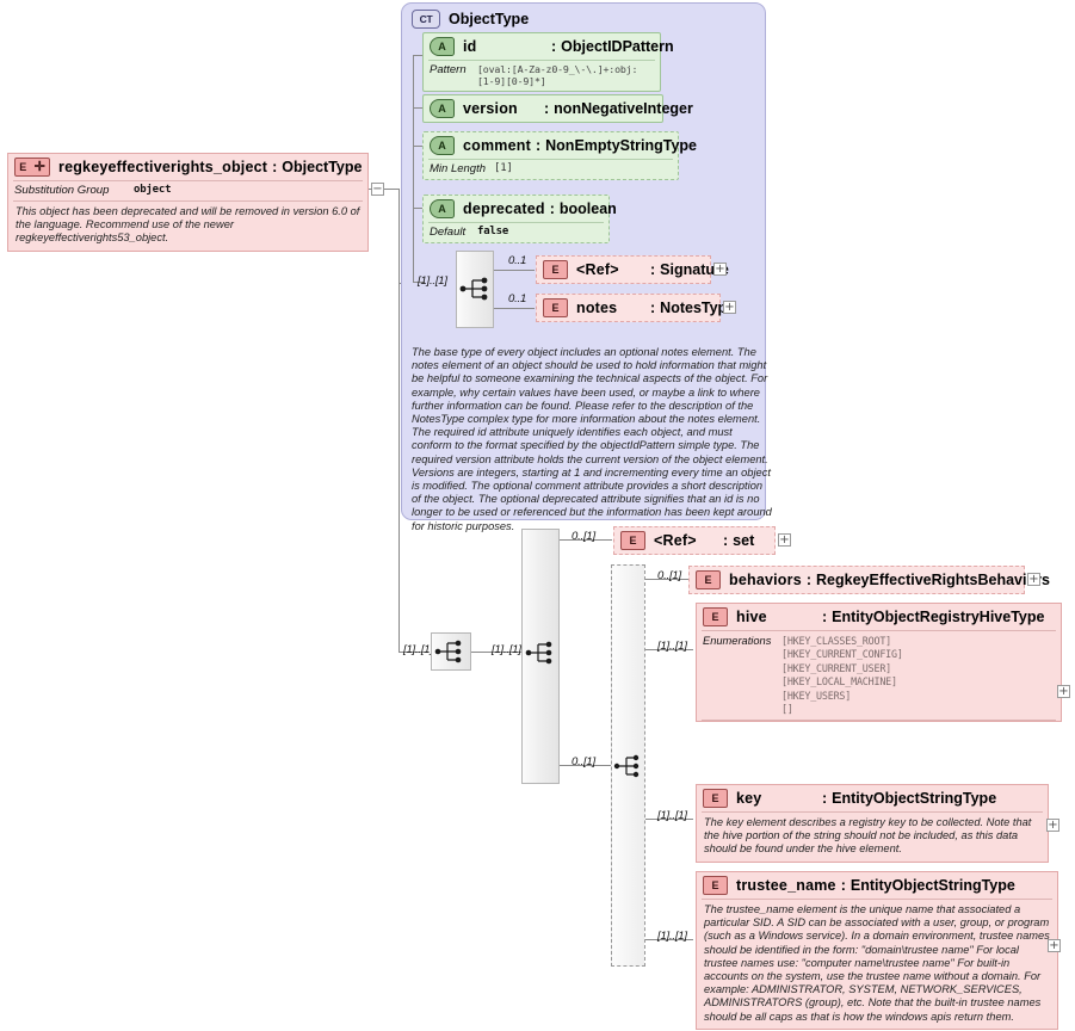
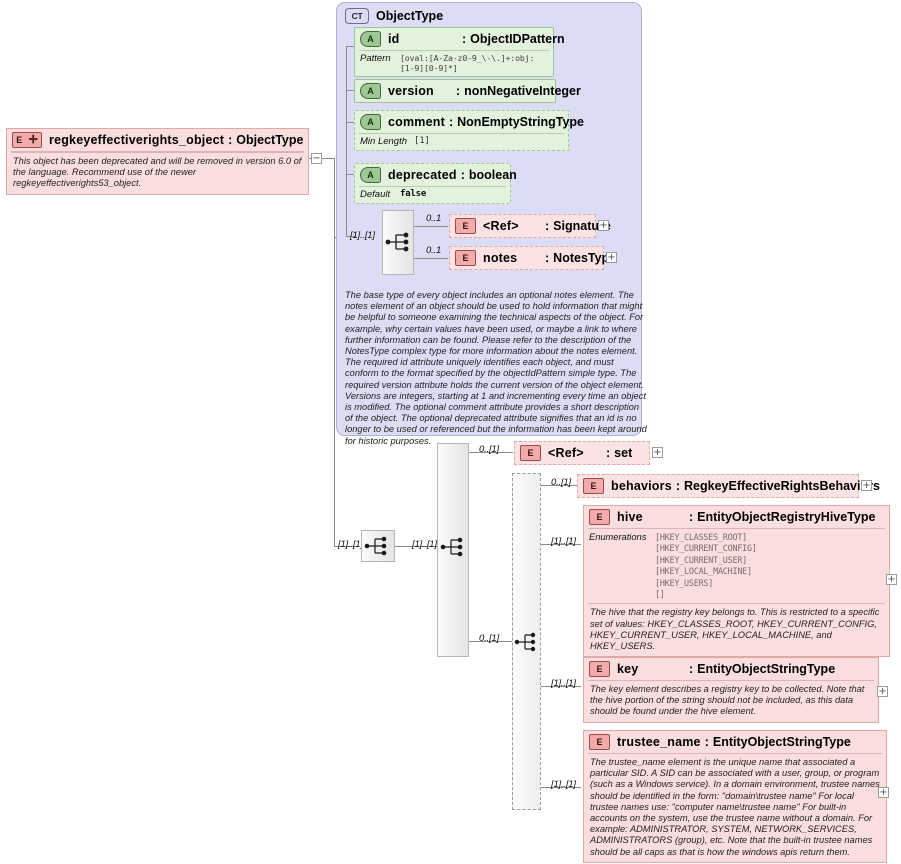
  E
  ✛
  regkeyeffectiverights_object
  :
  ObjectType
- Substitution Group
- object
  This object has been deprecated and will be removed in version 6.0 of the language. Recommend use of the newer regkeyeffectiverights53_object.
  −
  CT
  ObjectType
  A
  id
  :
  ObjectIDPattern
  Pattern
  [oval:[A-Za-z0-9_\-\.]+:obj:[1-9][0-9]*]
  A
  version
  :
  nonNegativeInteger
  A
  comment
  :
  NonEmptyStringType
  Min Length
  [1]
  A
  deprecated
  :
  boolean
  Default
  false
  [1]..[1]
  0..1
  0..1
  E
  <Ref>
  :
  Signatu
  +
  E
  notes
  :
  NotesTy
  +
  The base type of every object includes an optional notes element. The notes element of an object should be used to hold information that might be helpful to someone examining the technical aspects of the object. For example, why certain values have been used, or maybe a link to where further information can be found. Please refer to the description of the NotesType complex type for more information about the notes element. The required id attribute uniquely identifies each object, and must conform to the format specified by the objectIdPattern simple type. The required version attribute holds the current version of the object element. Versions are integers, starting at 1 and incrementing every time an object is modified. The optional comment attribute provides a short description of the object. The optional deprecated attribute signifies that an id is no longer to be used or referenced but the information has been kept around for historic purposes.
  [1]..[1
  [1]..[1]
  0..[1]
  E
  <Ref>
  :
  set
  +
  0..[1]
  0..[1]
  [1]..[1]
  [1]..[1]
  [1]..[1]
  E
  behaviors
  :
  RegkeyEffectiveRightsBehavis
  +
  E
  hive
  :
  EntityObjectRegistryHiveType
  Enumerations
  [HKEY_CLASSES_ROOT]
  [HKEY_CURRENT_CONFIG]
  [HKEY_CURRENT_USER]
  [HKEY_LOCAL_MACHINE]
  [HKEY_USERS]
  []
+ The hive that the registry key belongs to. This is restricted to a specific set of values: HKEY_CLASSES_ROOT, HKEY_CURRENT_CONFIG, HKEY_CURRENT_USER, HKEY_LOCAL_MACHINE, and HKEY_USERS.
  +
  E
  key
  :
  EntityObjectStringType
  The key element describes a registry key to be collected. Note that the hive portion of the string should not be included, as this data should be found under the hive element.
  +
  E
  trustee_name
  :
  EntityObjectStringType
  The trustee_name element is the unique name that associated a particular SID. A SID can be associated with a user, group, or program (such as a Windows service). In a domain environment, trustee names should be identified in the form: "domain\trustee name" For local trustee names use: "computer name\trustee name" For built-in accounts on the system, use the trustee name without a domain. For example: ADMINISTRATOR, SYSTEM, NETWORK_SERVICES, ADMINISTRATORS (group), etc. Note that the built-in trustee names should be all caps as that is how the windows apis return them.
  +
